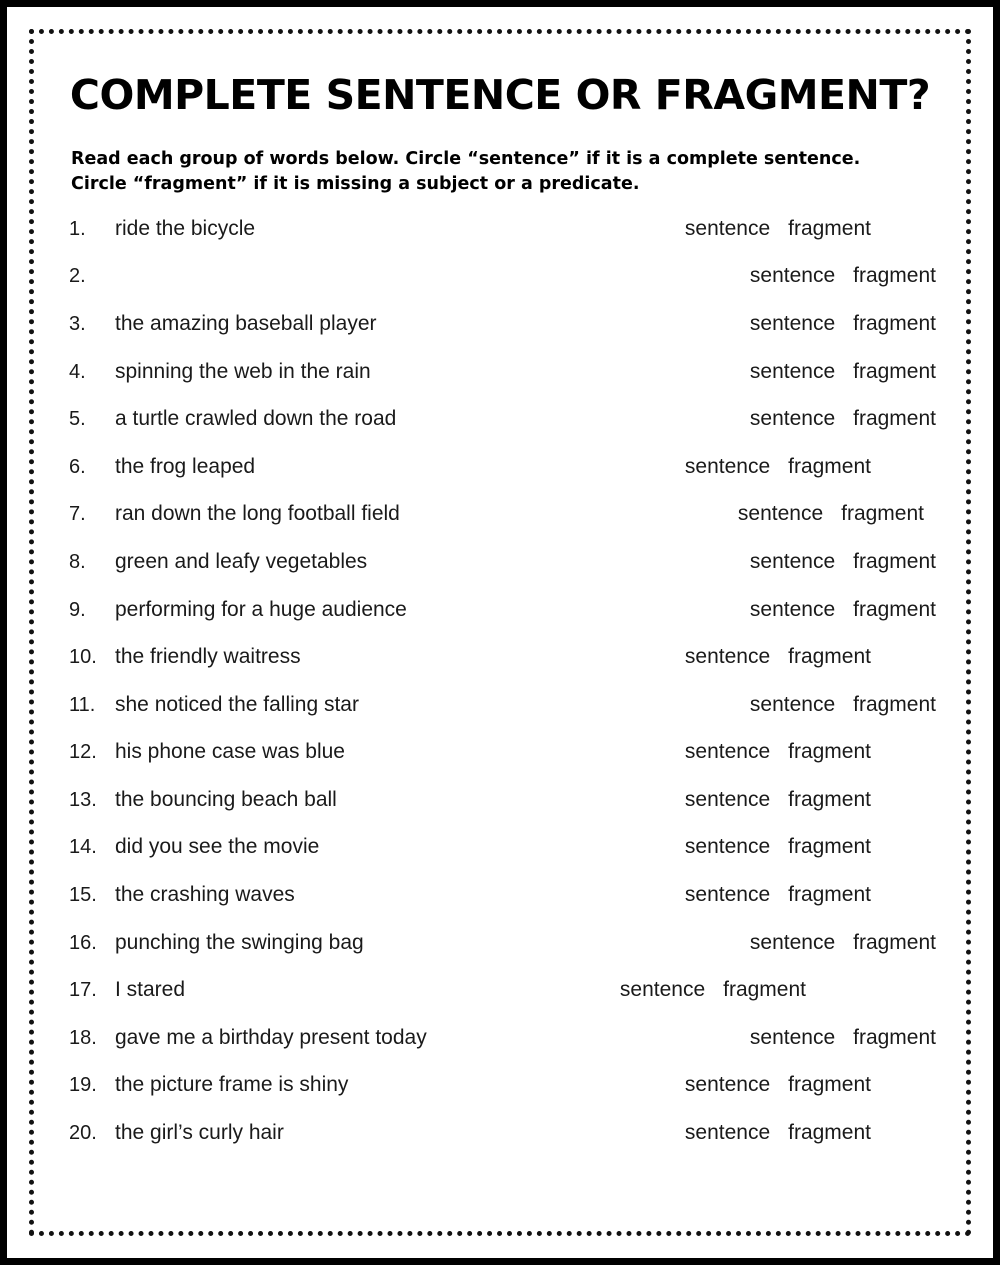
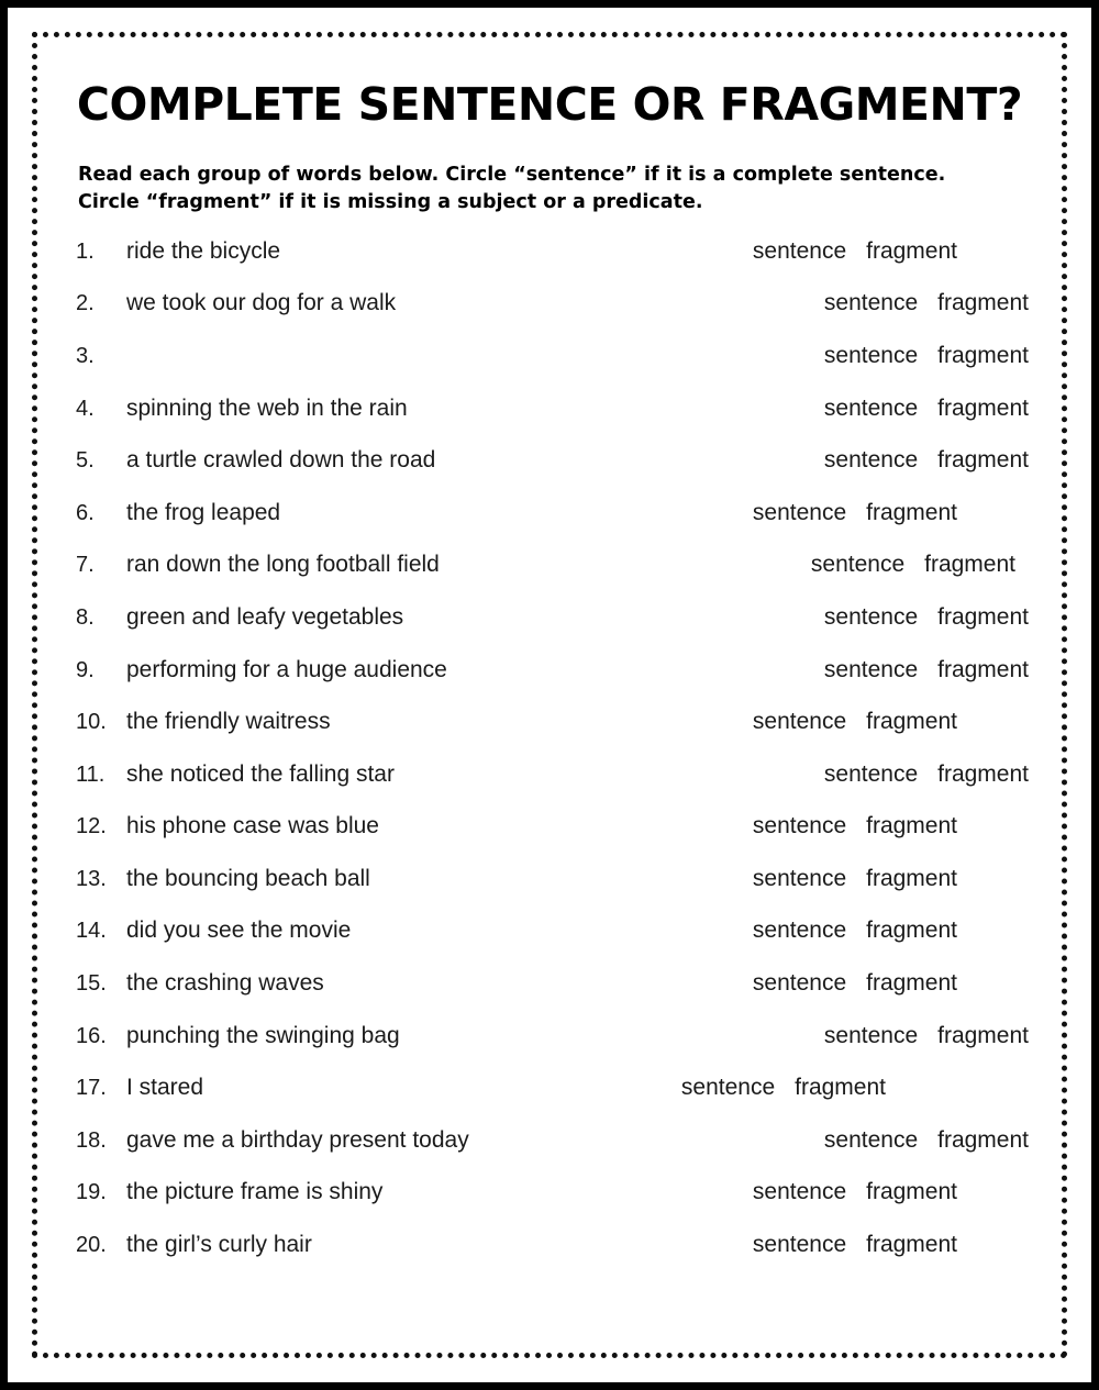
  COMPLETE SENTENCE OR FRAGMENT?
  Read each group of words below. Circle “sentence” if it is a complete sentence. Circle “fragment” if it is missing a subject or a predicate.
  1.
  ride the bicycle
  sentence
  fragment
  2.
+ we took our dog for a walk
  sentence
  fragment
  3.
- the amazing baseball player
  sentence
  fragment
  4.
  spinning the web in the rain
  sentence
  fragment
  5.
  a turtle crawled down the road
  sentence
  fragment
  6.
  the frog leaped
  sentence
  fragment
  7.
  ran down the long football field
  sentence
  fragment
  8.
  green and leafy vegetables
  sentence
  fragment
  9.
  performing for a huge audience
  sentence
  fragment
  10.
  the friendly waitress
  sentence
  fragment
  11.
  she noticed the falling star
  sentence
  fragment
  12.
  his phone case was blue
  sentence
  fragment
  13.
  the bouncing beach ball
  sentence
  fragment
  14.
  did you see the movie
  sentence
  fragment
  15.
  the crashing waves
  sentence
  fragment
  16.
  punching the swinging bag
  sentence
  fragment
  17.
  I stared
  sentence
  fragment
  18.
  gave me a birthday present today
  sentence
  fragment
  19.
  the picture frame is shiny
  sentence
  fragment
  20.
  the girl’s curly hair
  sentence
  fragment
